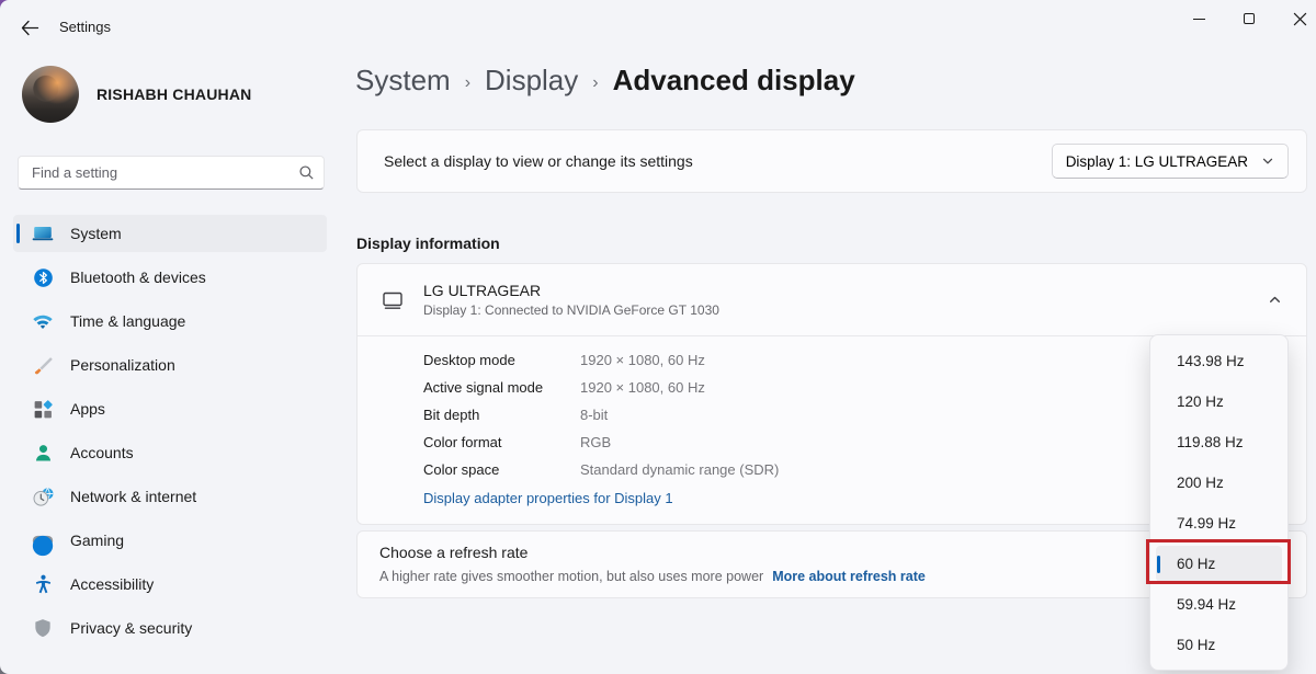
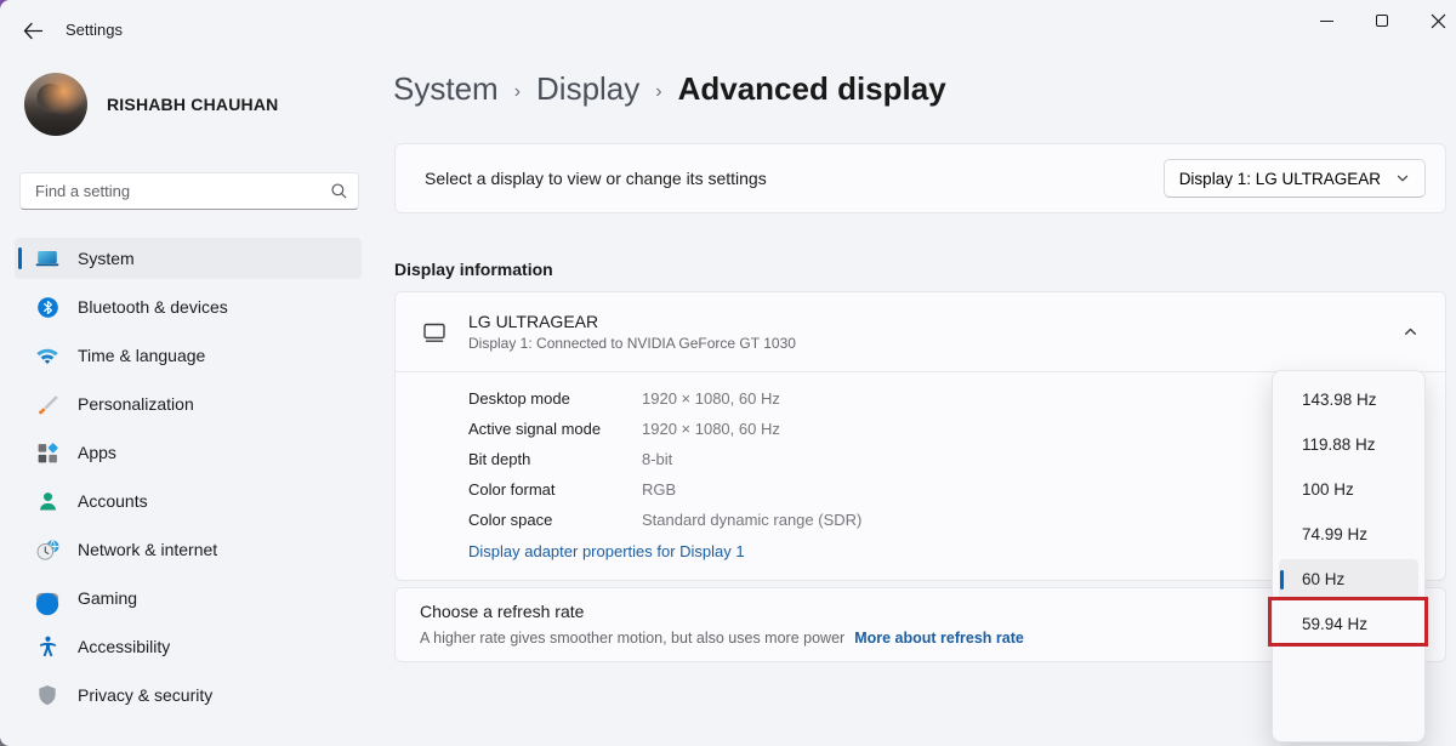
  Settings
  RISHABH CHAUHAN
  Find a setting
  System
  Bluetooth & devices
  Time & language
  Personalization
  Apps
  Accounts
  Network & internet
  Gaming
  Accessibility
  Privacy & security
  System
  ›
  Display
  ›
  Advanced display
  Select a display to view or change its settings
  Display 1: LG ULTRAGEAR
  Display information
  LG ULTRAGEAR
  Display 1: Connected to NVIDIA GeForce GT 1030
  Desktop mode
  1920 × 1080, 60 Hz
  Active signal mode
  1920 × 1080, 60 Hz
  Bit depth
  8-bit
  Color format
  RGB
  Color space
  Standard dynamic range (SDR)
  Display adapter properties for Display 1
  Choose a refresh rate
  A higher rate gives smoother motion, but also uses more power More about refresh rate
  143.98 Hz
- 120 Hz
  119.88 Hz
- 200 Hz
+ 100 Hz
  74.99 Hz
  60 Hz
  59.94 Hz
- 50 Hz
